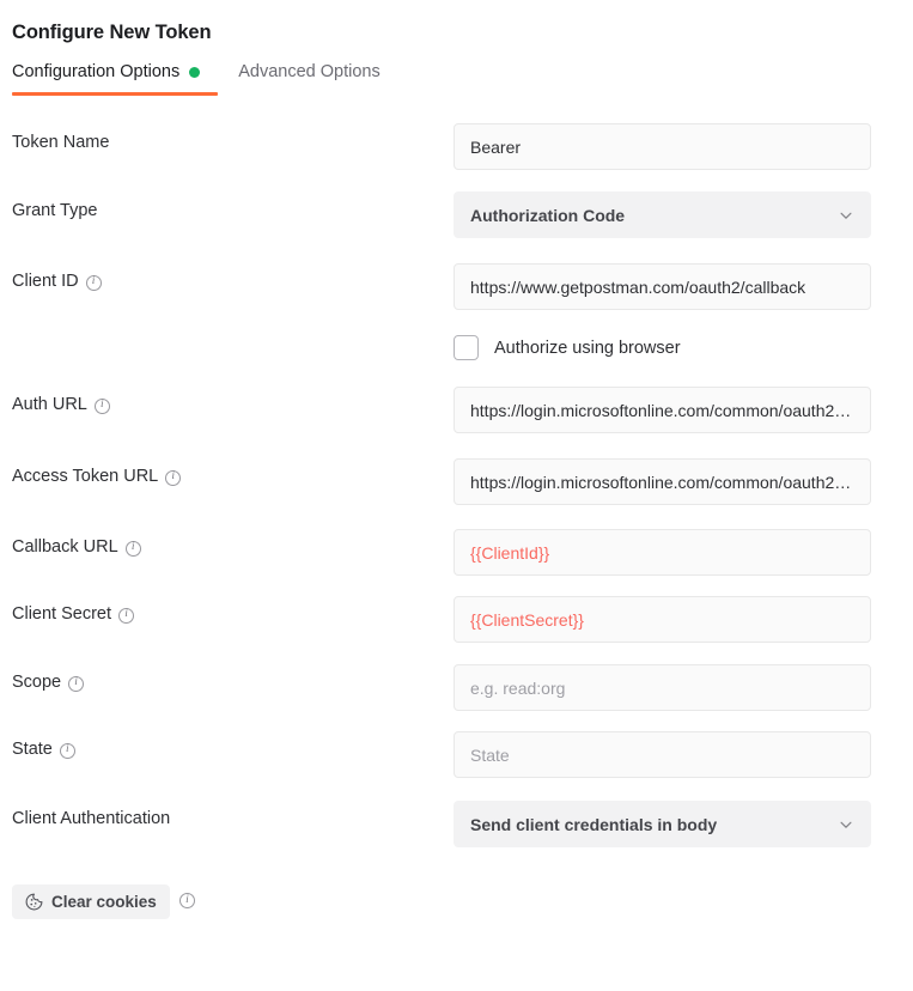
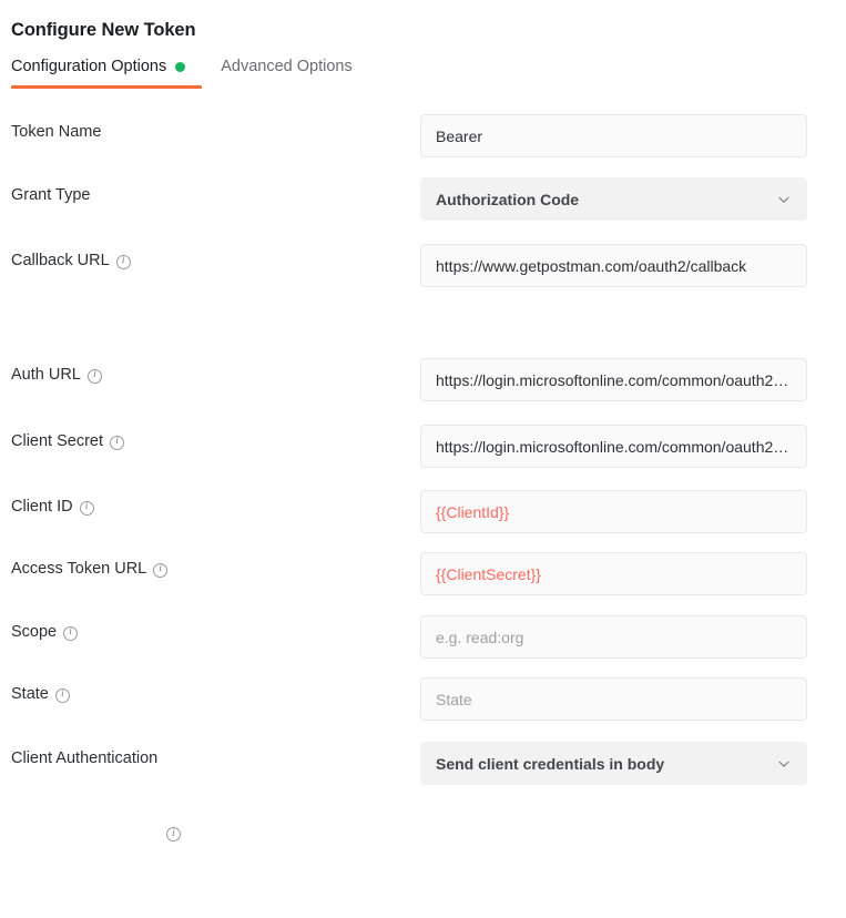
  Configure New Token
  Configuration Options
  Advanced Options
  Token Name
  Bearer
  Grant Type
  Authorization Code
- Client ID
+ Callback URL
  i
  https://www.getpostman.com/oauth2/callback
- Authorize using browser
  Auth URL
  i
  https://login.microsoftonline.com/common/oauth2/v2
- Access Token URL
+ Client Secret
  i
  https://login.microsoftonline.com/common/oauth2/v2
- Callback URL
+ Client ID
  i
  {{ClientId}}
- Client Secret
+ Access Token URL
  i
  {{ClientSecret}}
  Scope
  i
  e.g. read:org
  State
  i
  State
  Client Authentication
  Send client credentials in body
- Clear cookies
  i
